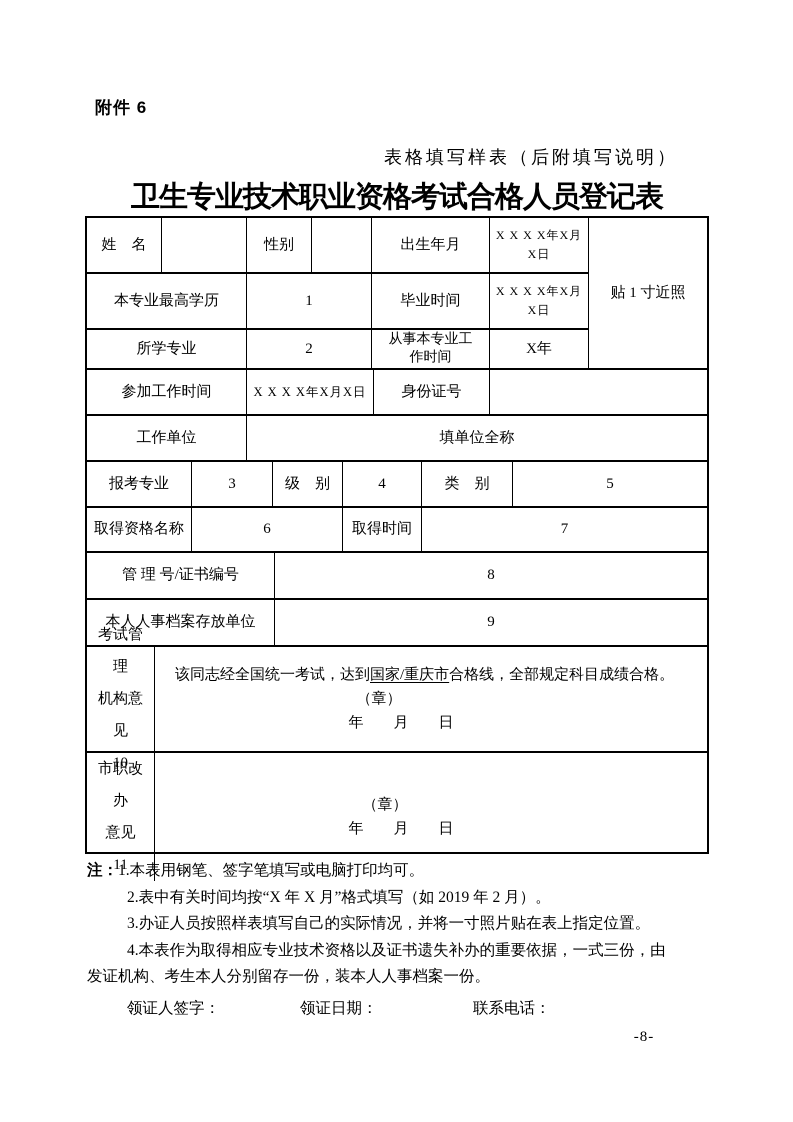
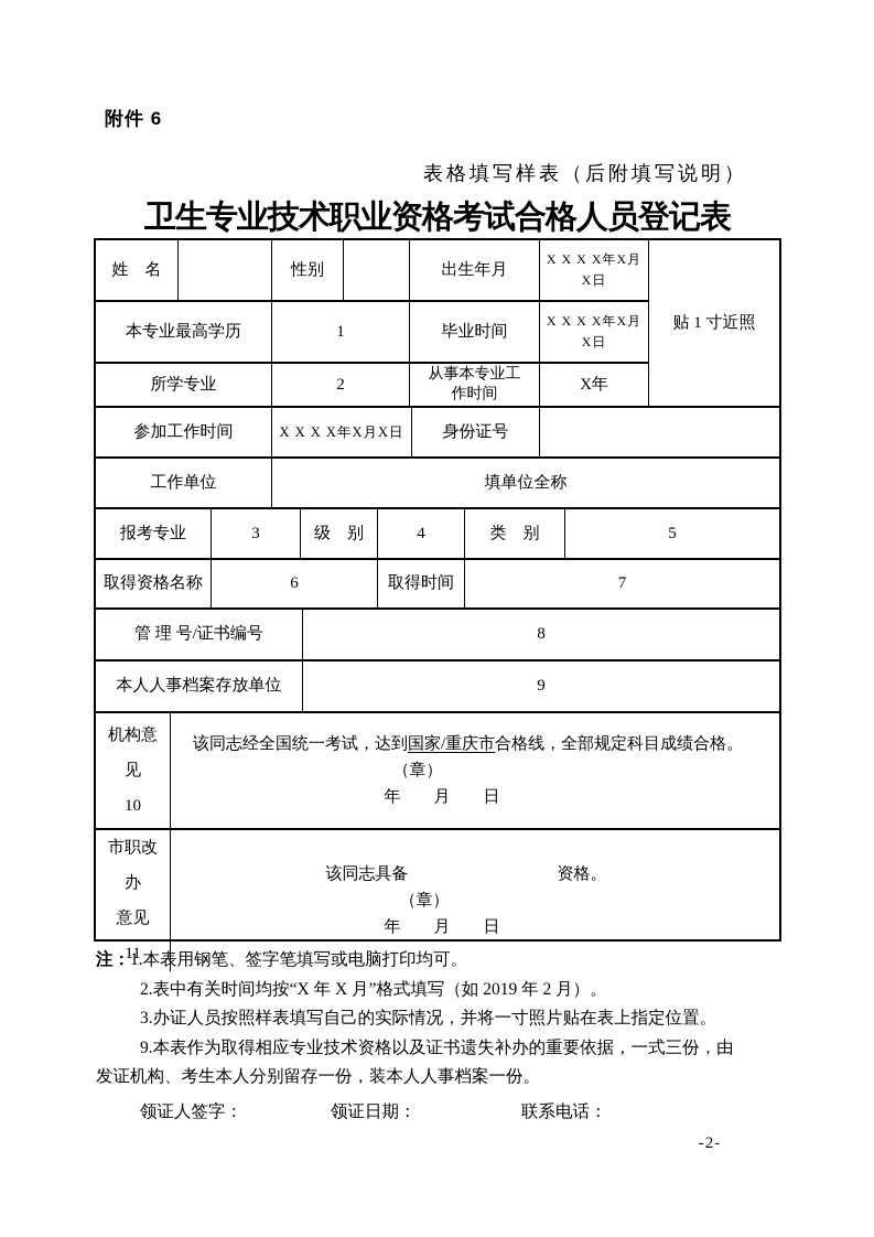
  附件 6
  表格填写样表（后附填写说明）
  卫生专业技术职业资格考试合格人员登记表
  姓 名
  性别
  出生年月
  X X X X年X月
  X日
  本专业最高学历
  1
  毕业时间
  X X X X年X月
  X日
  所学专业
  2
  从事本专业工作时间
  X年
  贴 1 寸近照
  参加工作时间
  X X X X年X月X日
  身份证号
  工作单位
  填单位全称
  报考专业
  3
  级 别
  4
  类 别
  5
  取得资格名称
  6
  取得时间
  7
  管 理 号/证书编号
  8
  本人人事档案存放单位
  9
- 考试管理
  机构意见
  10
  该同志经全国统一考试，达到国家/重庆市合格线，全部规定科目成绩合格。
  （章）
  年 月 日
  市职改办
  意见
  11
+ 该同志具备
+ 资格。
  （章）
  年 月 日
  注：1.本表用钢笔、签字笔填写或电脑打印均可。
  2.表中有关时间均按“X 年 X 月”格式填写（如 2019 年 2 月）。
  3.办证人员按照样表填写自己的实际情况，并将一寸照片贴在表上指定位置。
- 4.本表作为取得相应专业技术资格以及证书遗失补办的重要依据，一式三份，由
+ 9.本表作为取得相应专业技术资格以及证书遗失补办的重要依据，一式三份，由
  发证机构、考生本人分别留存一份，装本人人事档案一份。
  领证人签字：
  领证日期：
  联系电话：
- -8-
+ -2-
